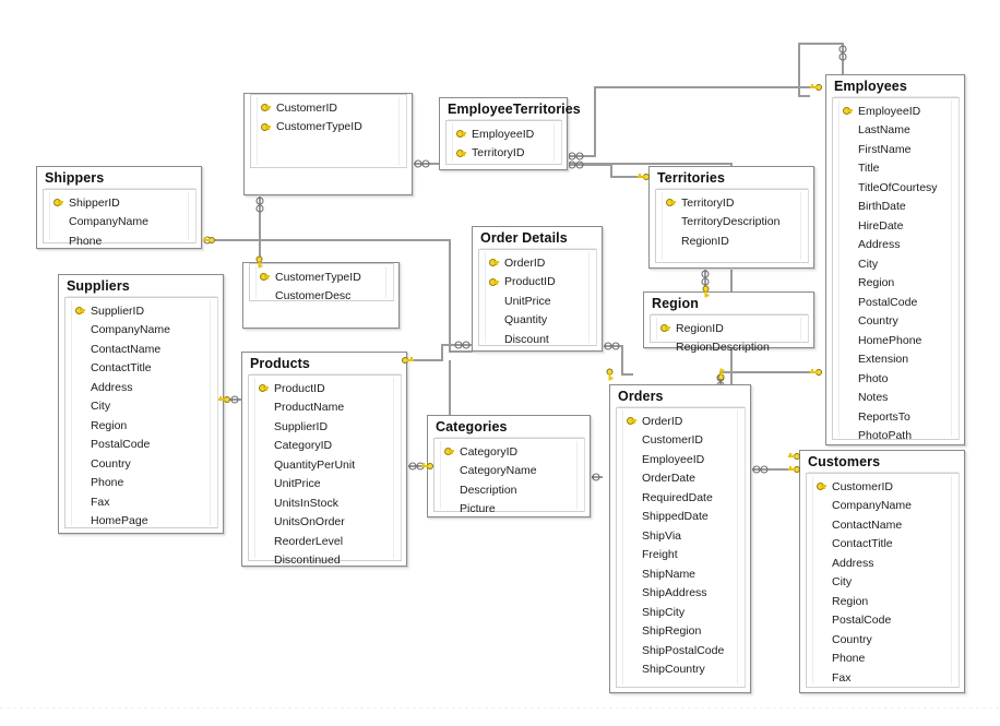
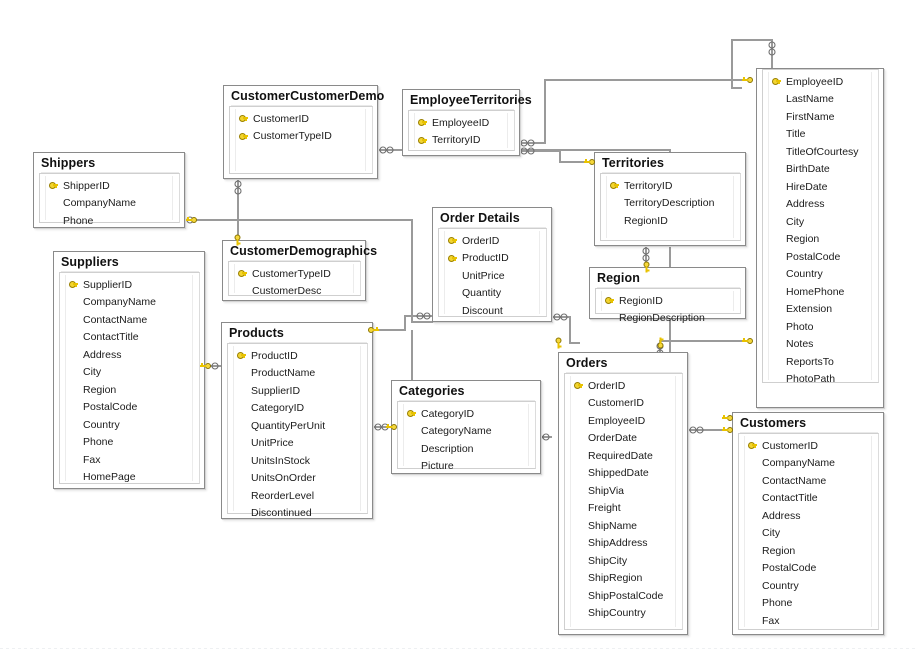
  Shippers
  ShipperID
  CompanyName
  Phone
  Suppliers
  SupplierID
  CompanyName
  ContactName
  ContactTitle
  Address
  City
  Region
  PostalCode
  Country
  Phone
  Fax
  HomePage
+ CustomerCustomerDemo
  CustomerID
  CustomerTypeID
+ CustomerDemographics
  CustomerTypeID
  CustomerDesc
  Products
  ProductID
  ProductName
  SupplierID
  CategoryID
  QuantityPerUnit
  UnitPrice
  UnitsInStock
  UnitsOnOrder
  ReorderLevel
  Discontinued
  EmployeeTerritories
  EmployeeID
  TerritoryID
  Order Details
  OrderID
  ProductID
  UnitPrice
  Quantity
  Discount
  Categories
  CategoryID
  CategoryName
  Description
  Picture
  Territories
  TerritoryID
  TerritoryDescription
  RegionID
  Region
  RegionID
  RegionDescription
  Orders
  OrderID
  CustomerID
  EmployeeID
  OrderDate
  RequiredDate
  ShippedDate
  ShipVia
  Freight
  ShipName
  ShipAddress
  ShipCity
  ShipRegion
  ShipPostalCode
  ShipCountry
- Employees
  EmployeeID
  LastName
  FirstName
  Title
  TitleOfCourtesy
  BirthDate
  HireDate
  Address
  City
  Region
  PostalCode
  Country
  HomePhone
  Extension
  Photo
  Notes
  ReportsTo
  PhotoPath
  Customers
  CustomerID
  CompanyName
  ContactName
  ContactTitle
  Address
  City
  Region
  PostalCode
  Country
  Phone
  Fax
